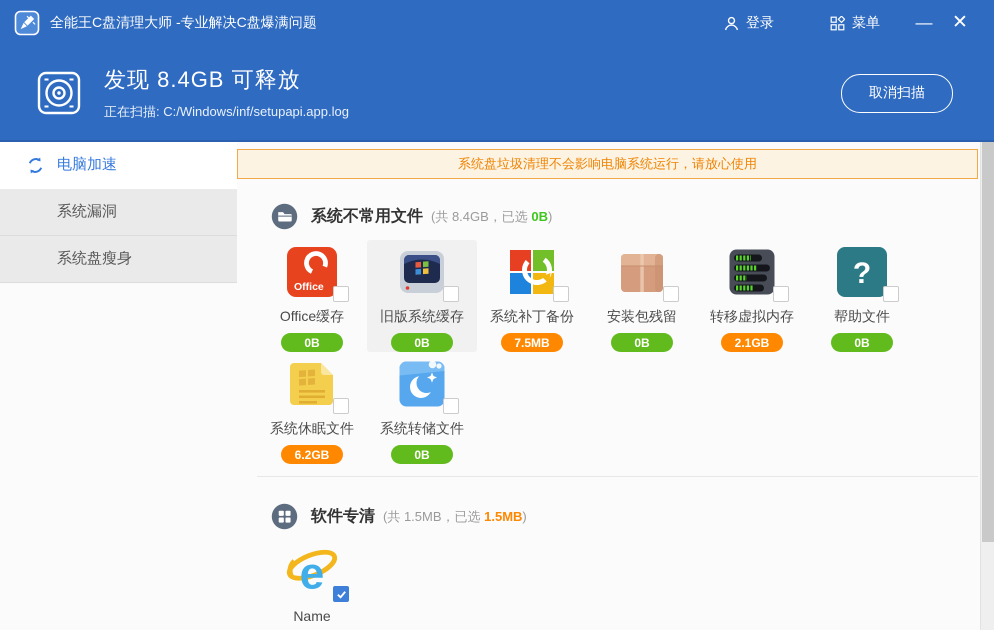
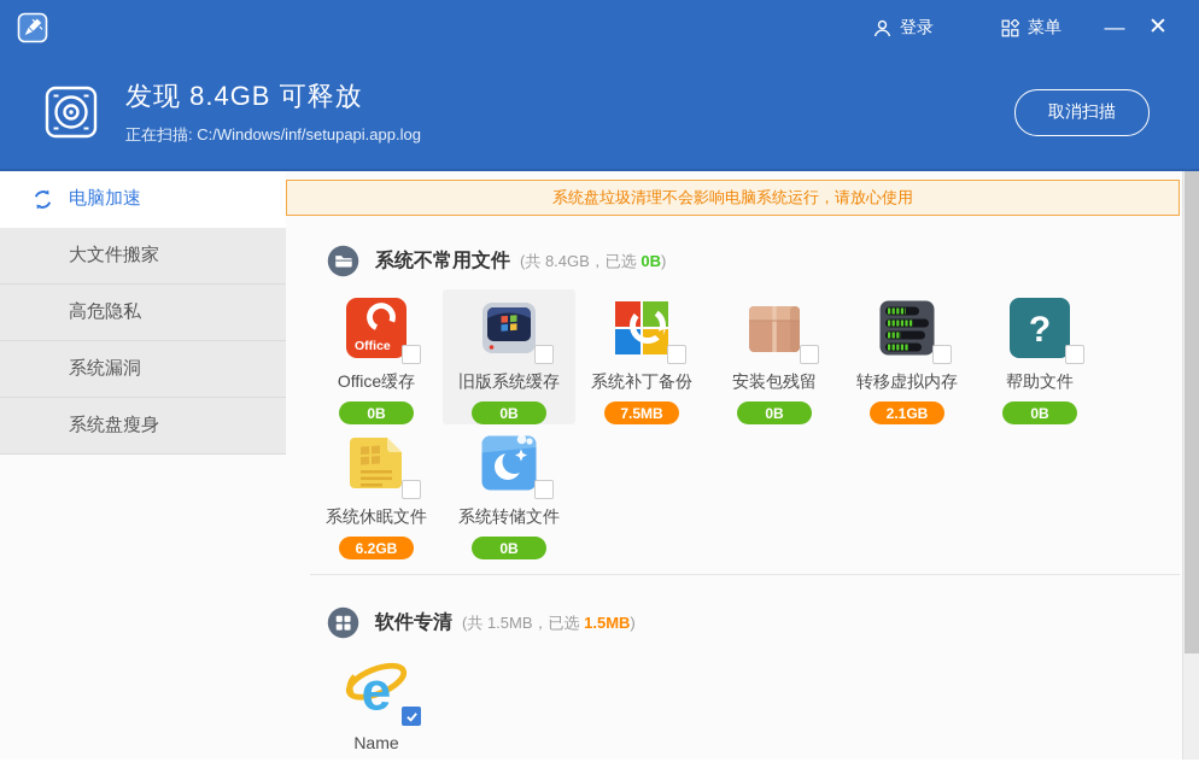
- 全能王C盘清理大师 -专业解决C盘爆满问题
  登录
  菜单
  —
  ✕
  发现 8.4GB 可释放
  正在扫描: C:/Windows/inf/setupapi.app.log
  取消扫描
  电脑加速
+ 大文件搬家
+ 高危隐私
  系统漏洞
  系统盘瘦身
  系统盘垃圾清理不会影响电脑系统运行，请放心使用
  系统不常用文件
  (共 8.4GB，已选 0B)
  Office
  Office缓存
  0B
  旧版系统缓存
  0B
  系统补丁备份
  7.5MB
  安装包残留
  0B
  转移虚拟内存
  2.1GB
  ?
  帮助文件
  0B
  系统休眠文件
  6.2GB
  系统转储文件
  0B
  软件专清
  (共 1.5MB，已选 1.5MB)
  e
  Name
